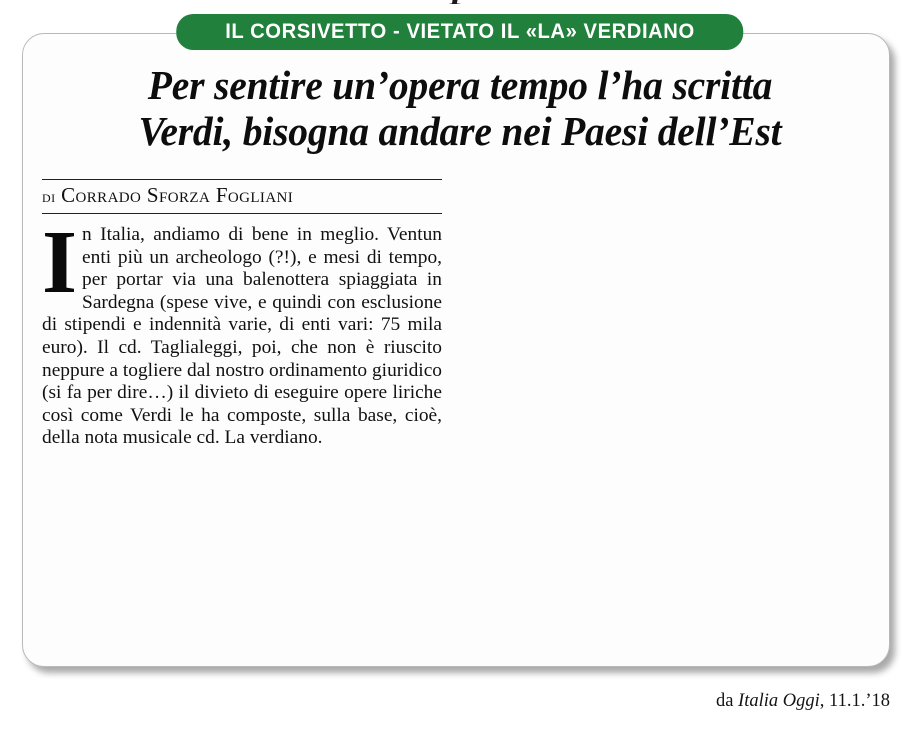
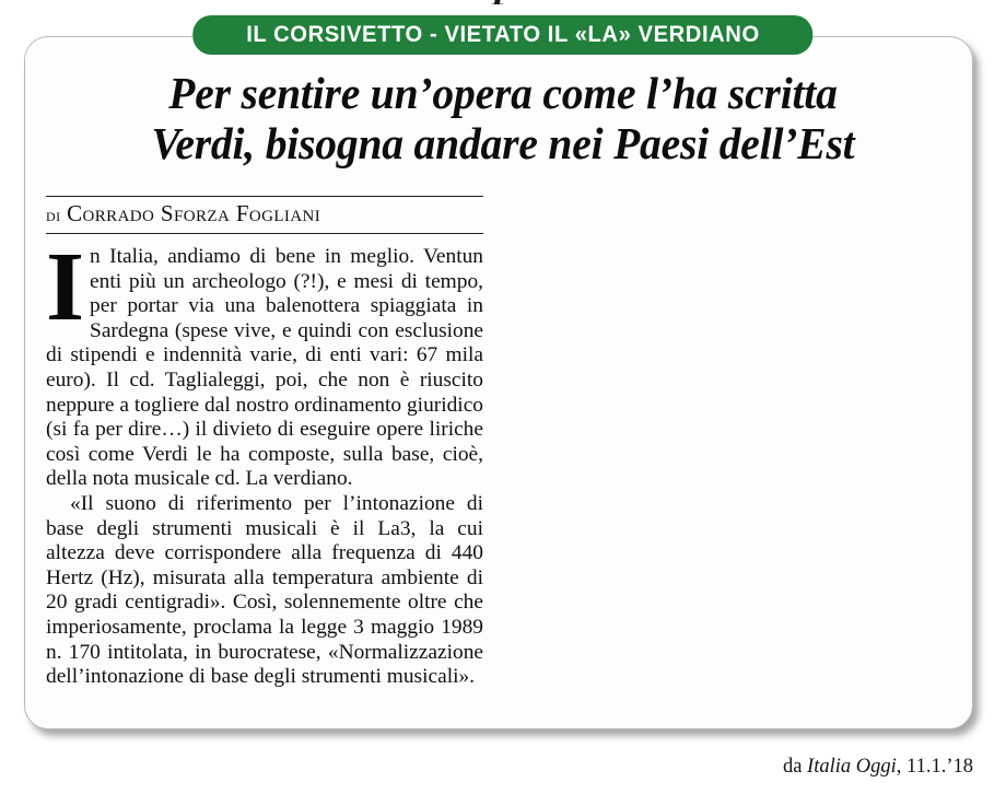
  IL CORSIVETTO - VIETATO IL «LA» VERDIANO
- Per sentire un’opera tempo l’ha scritta
+ Per sentire un’opera come l’ha scritta
  Verdi, bisogna andare nei Paesi dell’Est
  di Corrado Sforza Fogliani
  I
- n Italia, andiamo di bene in meglio. Ventun enti più un archeologo (?!), e mesi di tempo, per portar via una balenottera spiaggiata in Sardegna (spese vive, e quindi con esclusione di stipendi e indennità varie, di enti vari: 75 mila euro). Il cd. Taglialeggi, poi, che non è riuscito neppure a togliere dal nostro ordinamento giuridico (si fa per dire…) il divieto di eseguire opere liriche così come Verdi le ha composte, sulla base, cioè, della nota musicale cd. La verdiano.
+ n Italia, andiamo di bene in meglio. Ventun enti più un archeologo (?!), e mesi di tempo, per portar via una balenottera spiaggiata in Sardegna (spese vive, e quindi con esclusione di stipendi e indennità varie, di enti vari: 67 mila euro). Il cd. Taglialeggi, poi, che non è riuscito neppure a togliere dal nostro ordinamento giuridico (si fa per dire…) il divieto di eseguire opere liriche così come Verdi le ha composte, sulla base, cioè, della nota musicale cd. La verdiano.
+ «Il suono di riferimento per l’intonazione di base degli strumenti musicali è il La3, la cui altezza deve corrispondere alla frequenza di 440 Hertz (Hz), misurata alla temperatura ambiente di 20 gradi centigradi». Così, solennemente oltre che imperiosamente, proclama la legge 3 maggio 1989 n. 170 intitolata, in burocratese, «Normalizzazione dell’intonazione di base degli strumenti musicali».
  da Italia Oggi, 11.1.’18
